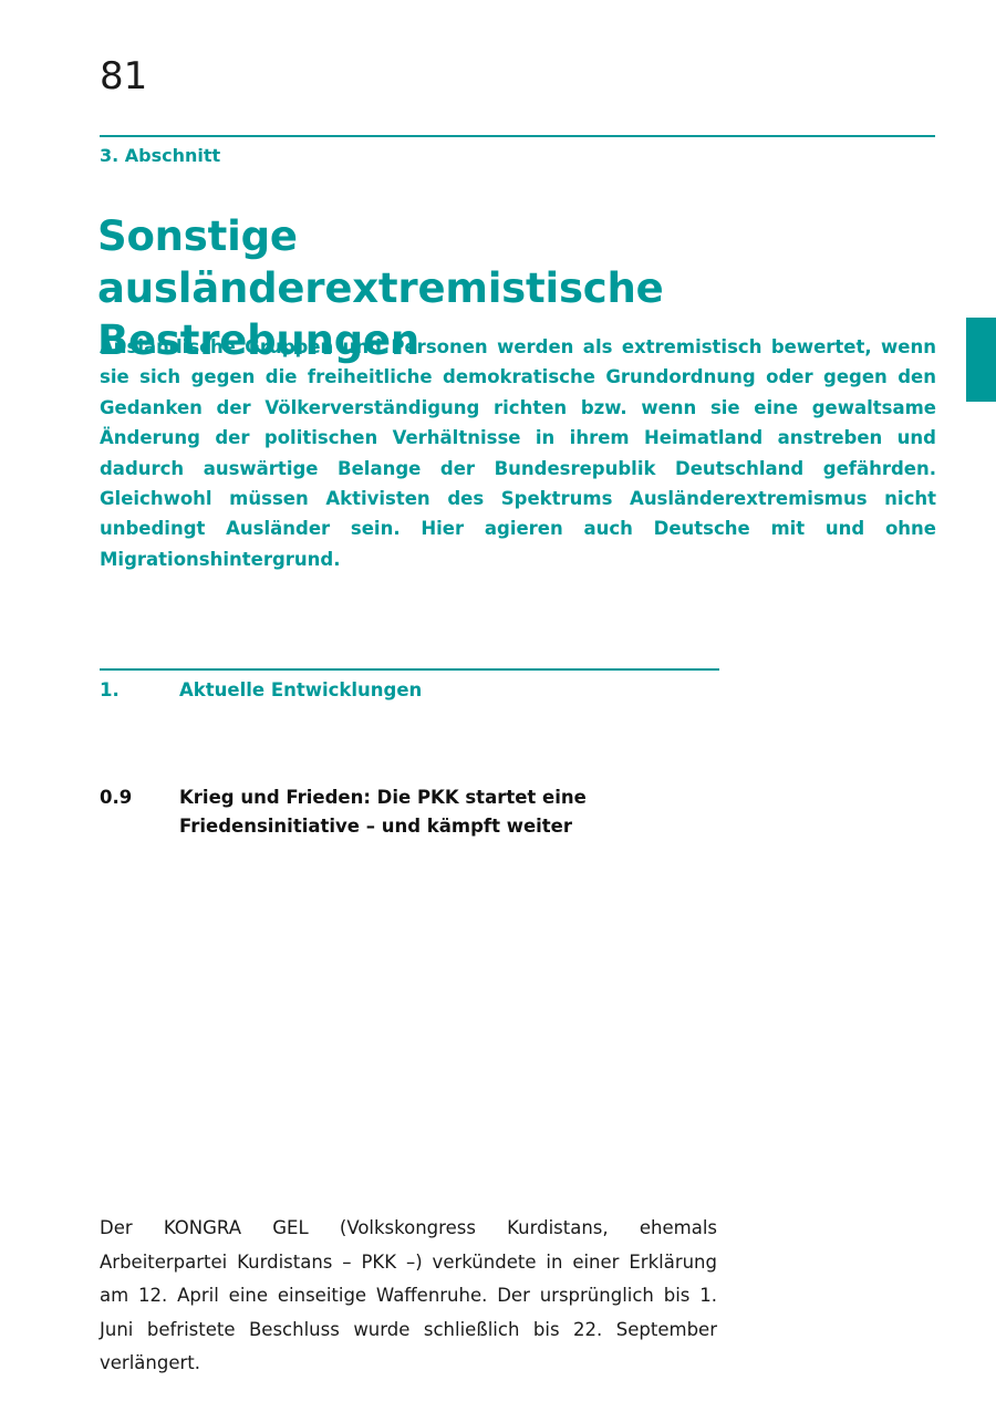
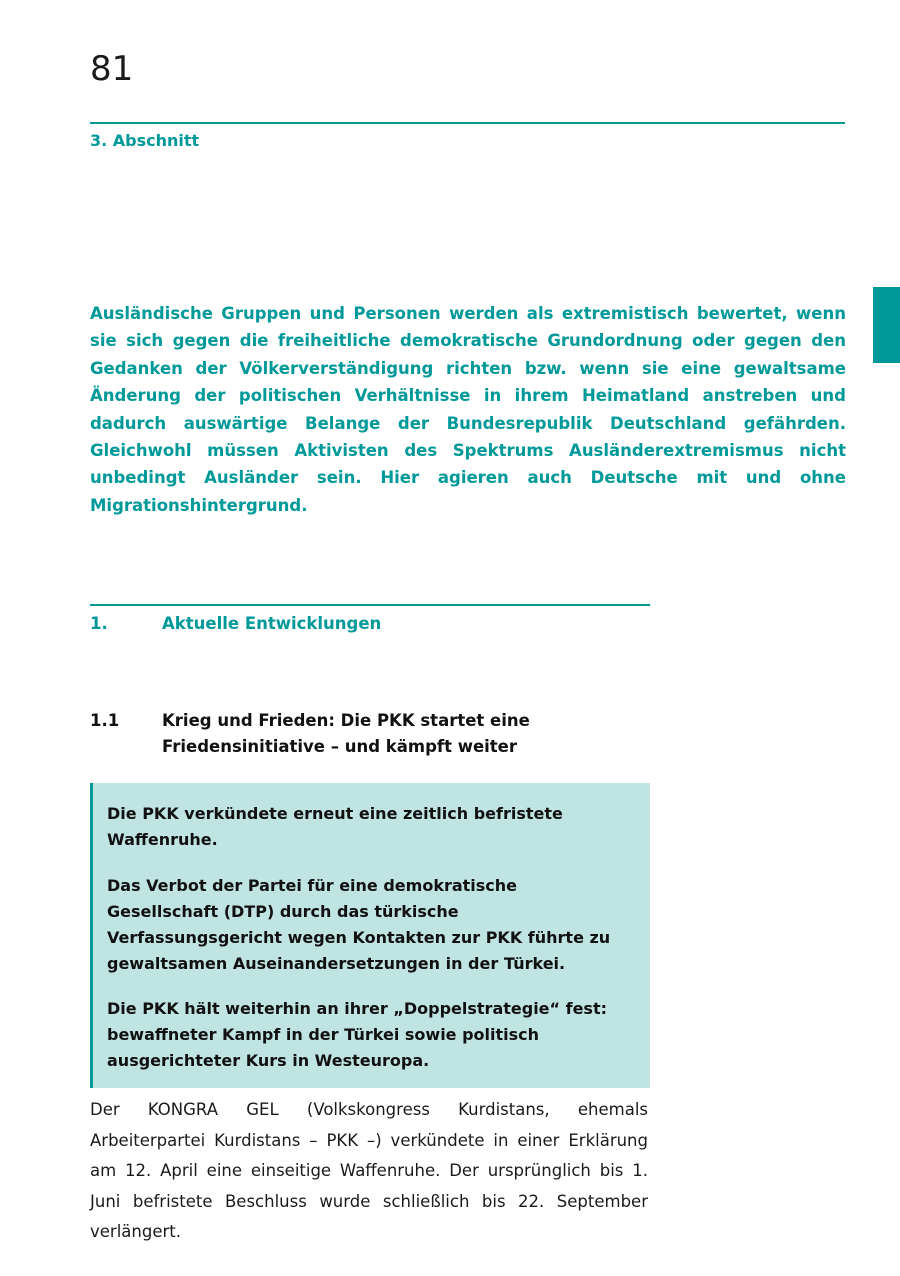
  81
  3. Abschnitt
- Sonstige ausländerextremistische Bestrebungen
  Ausländische Gruppen und Personen werden als extremistisch bewertet, wenn sie sich gegen die freiheitliche demokratische Grundordnung oder gegen den Gedanken der Völkerverständigung richten bzw. wenn sie eine gewaltsame Änderung der politischen Verhältnisse in ihrem Heimatland anstreben und dadurch auswärtige Belange der Bundesrepublik Deutschland gefährden. Gleichwohl müssen Aktivisten des Spektrums Ausländerextremismus nicht unbedingt Ausländer sein. Hier agieren auch Deutsche mit und ohne Migrationshintergrund.
  1.
  Aktuelle Entwicklungen
- 0.9
+ 1.1
  Krieg und Frieden: Die PKK startet eine Friedensinitiative – und kämpft weiter
+ Die PKK verkündete erneut eine zeitlich befristete Waffenruhe.
+ Das Verbot der Partei für eine demokratische Gesellschaft (DTP) durch das türkische Verfassungsgericht wegen Kontakten zur PKK führte zu gewaltsamen Auseinandersetzungen in der Türkei.
+ Die PKK hält weiterhin an ihrer „Doppelstrategie“ fest: bewaffneter Kampf in der Türkei sowie politisch ausgerichteter Kurs in Westeuropa.
  Der KONGRA GEL (Volkskongress Kurdistans, ehemals Arbeiterpartei Kurdistans – PKK –) verkündete in einer Erklärung am 12. April eine einseitige Waffenruhe. Der ursprünglich bis 1. Juni befristete Beschluss wurde schließlich bis 22. September verlängert.
